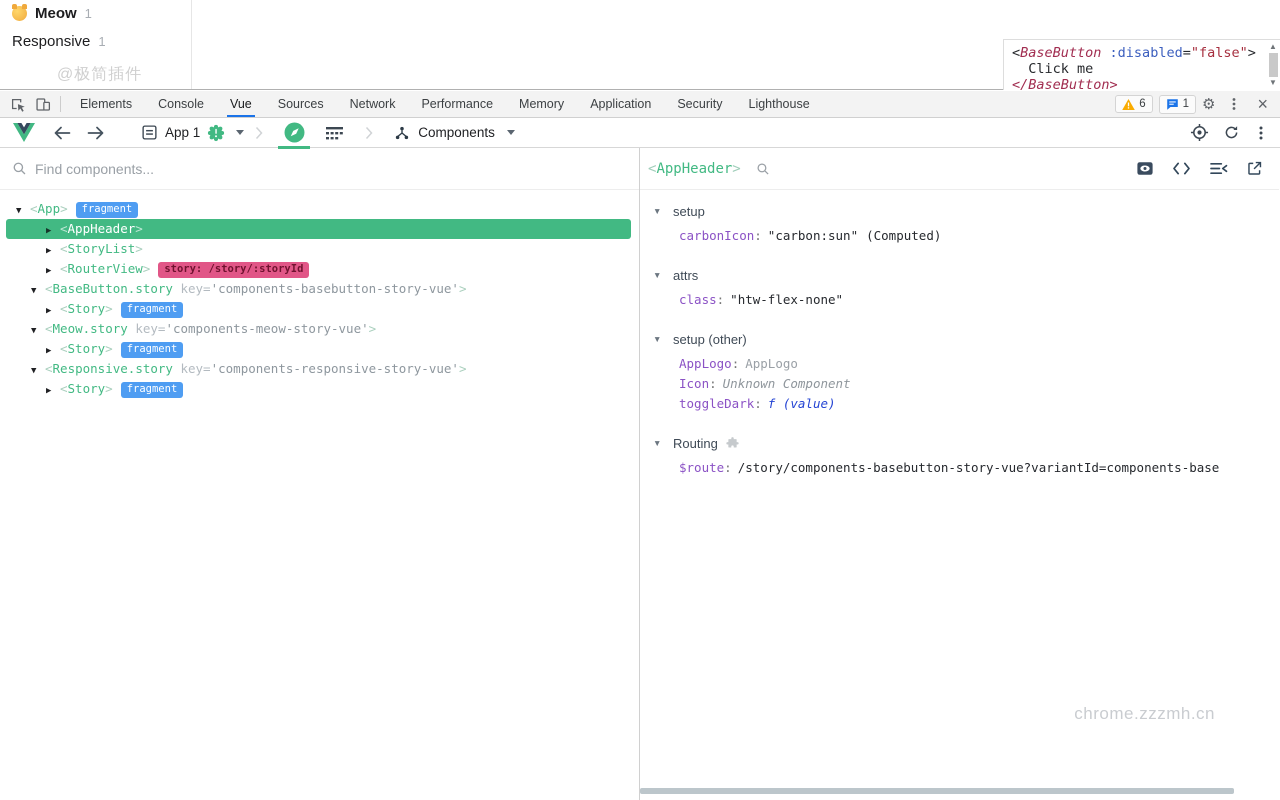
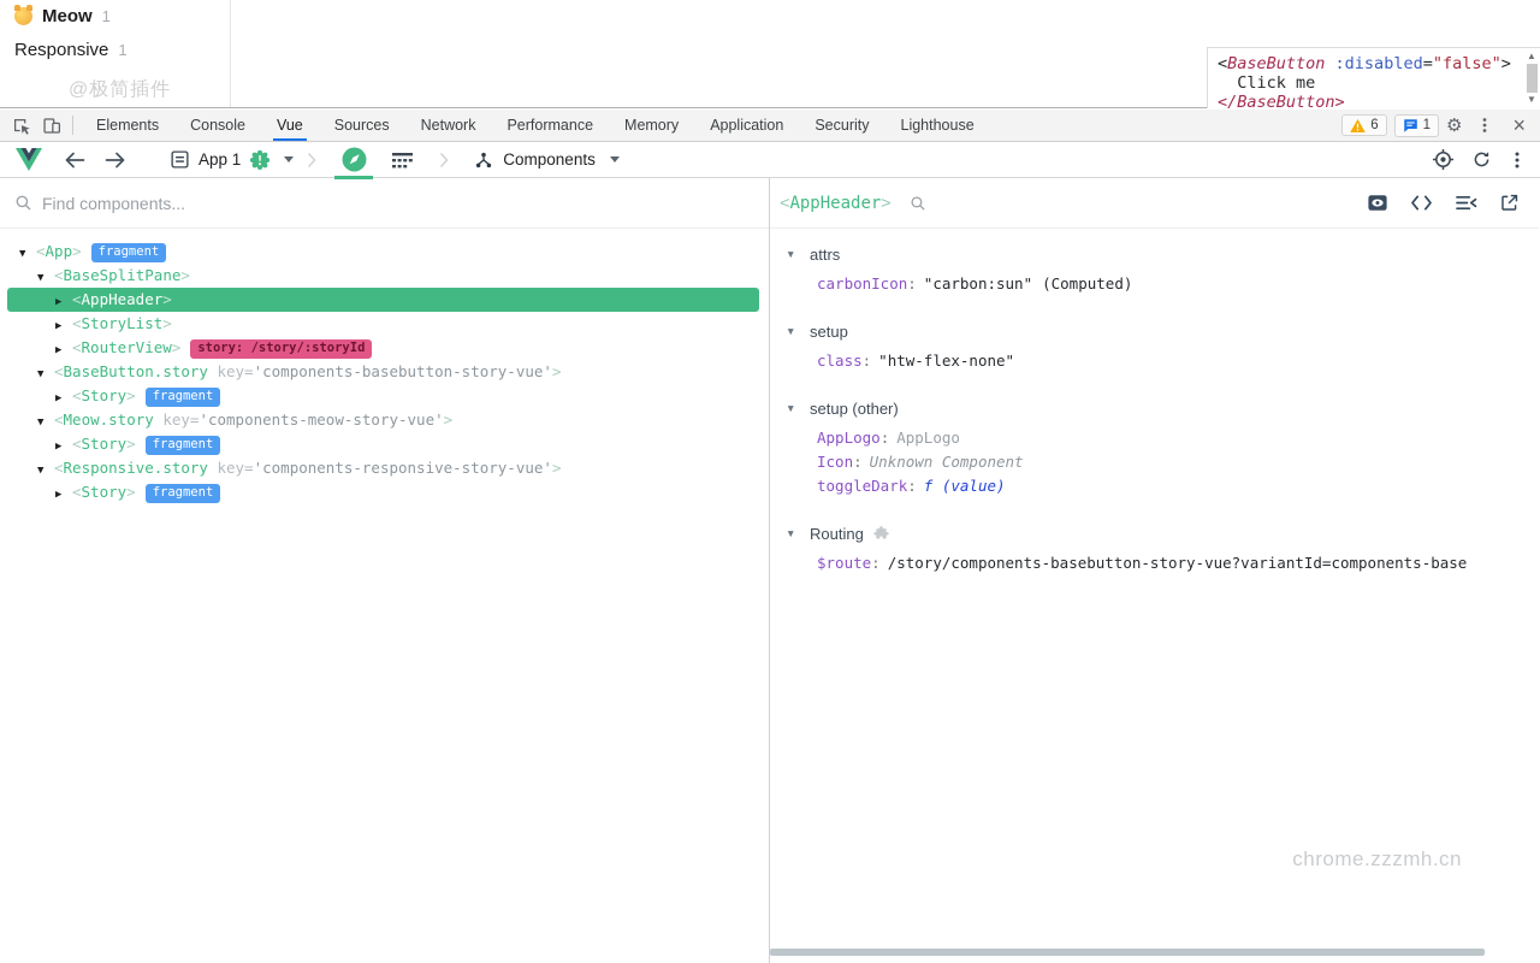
  Meow
  1
  Responsive
  1
  @极简插件
  <BaseButton :disabled="false"> Click me </BaseButton>
  ▲
  ▼
  Elements
  Console
  Vue
  Sources
  Network
  Performance
  Memory
  Application
  Security
  Lighthouse
  6
  1
  ⚙
  ×
  App 1
  Components
  Find components...
  ▼ <App> fragment
+ ▼ <BaseSplitPane>
  ▶ <AppHeader>
  ▶ <StoryList>
  ▶ <RouterView> story: /story/:storyId
  ▼ <BaseButton.story key='components-basebutton-story-vue'>
  ▶ <Story> fragment
  ▼ <Meow.story key='components-meow-story-vue'>
  ▶ <Story> fragment
  ▼ <Responsive.story key='components-responsive-story-vue'>
  ▶ <Story> fragment
  <AppHeader>
  ▼
- setup
+ attrs
  carbonIcon: "carbon:sun" (Computed)
  ▼
- attrs
+ setup
  class: "htw-flex-none"
  ▼
  setup (other)
  AppLogo: AppLogo
  Icon: Unknown Component
  toggleDark: f (value)
  ▼
  Routing
  $route: /story/components-basebutton-story-vue?variantId=components-base
  chrome.zzzmh.cn
